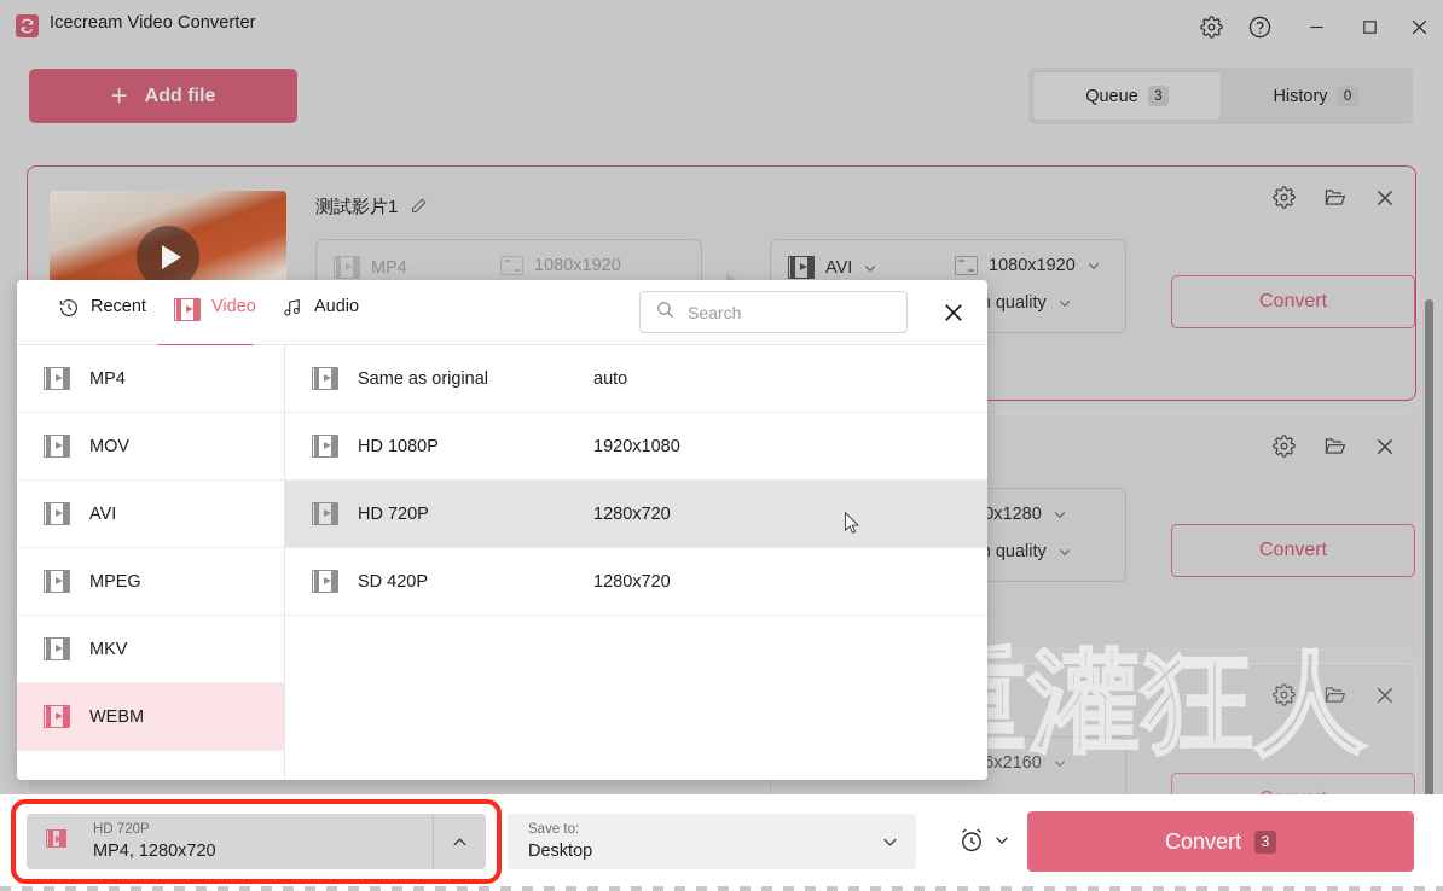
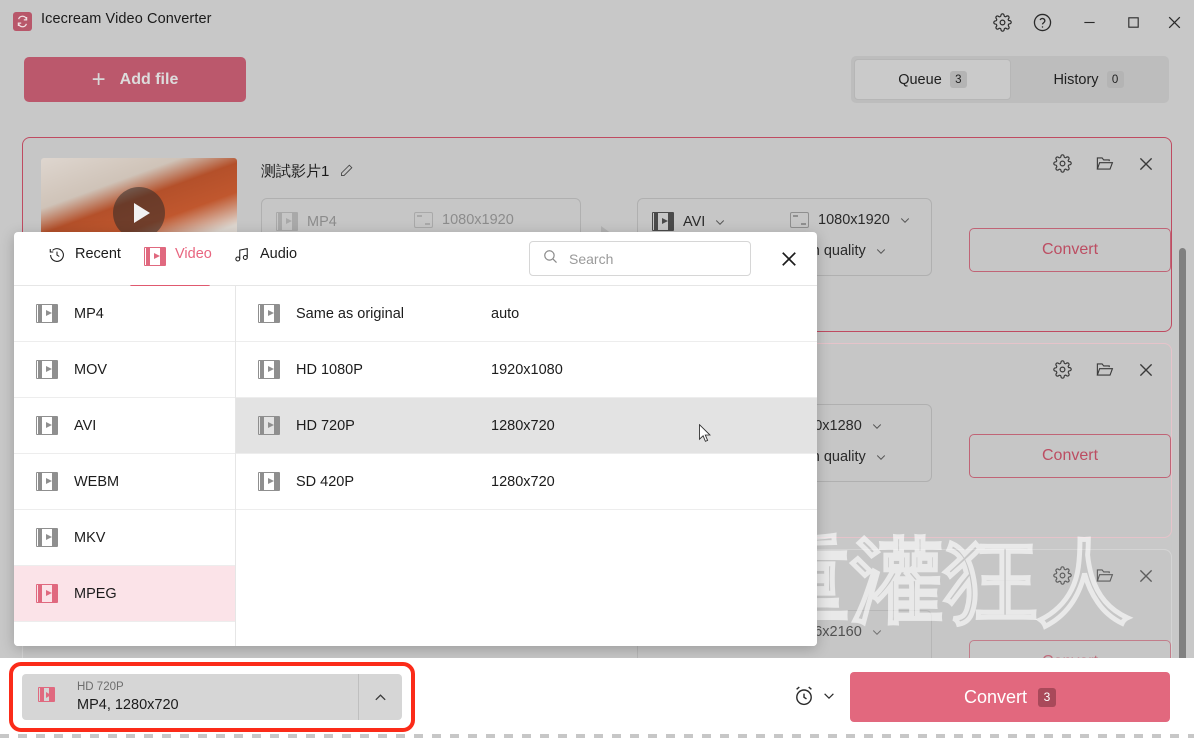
  Icecream Video Converter
  +
  Add file
  Queue
  3
  History
  0
  测試影片1
  MP4
  1080x1920
  AVI
  1080x1920
  Convert
  Convert
  灌狂人
  Recent
  Video
  Audio
  MP4
  MOV
  AVI
- MPEG
+ WEBM
  MKV
- WEBM
+ MPEG
  Same as original
  auto
  HD 1080P
  1920x1080
  HD 720P
  1280x720
  SD 420P
  1280x720
  Search
  HD 720P
  MP4, 1280x720
- Save to:
- Desktop
  Convert
  3
